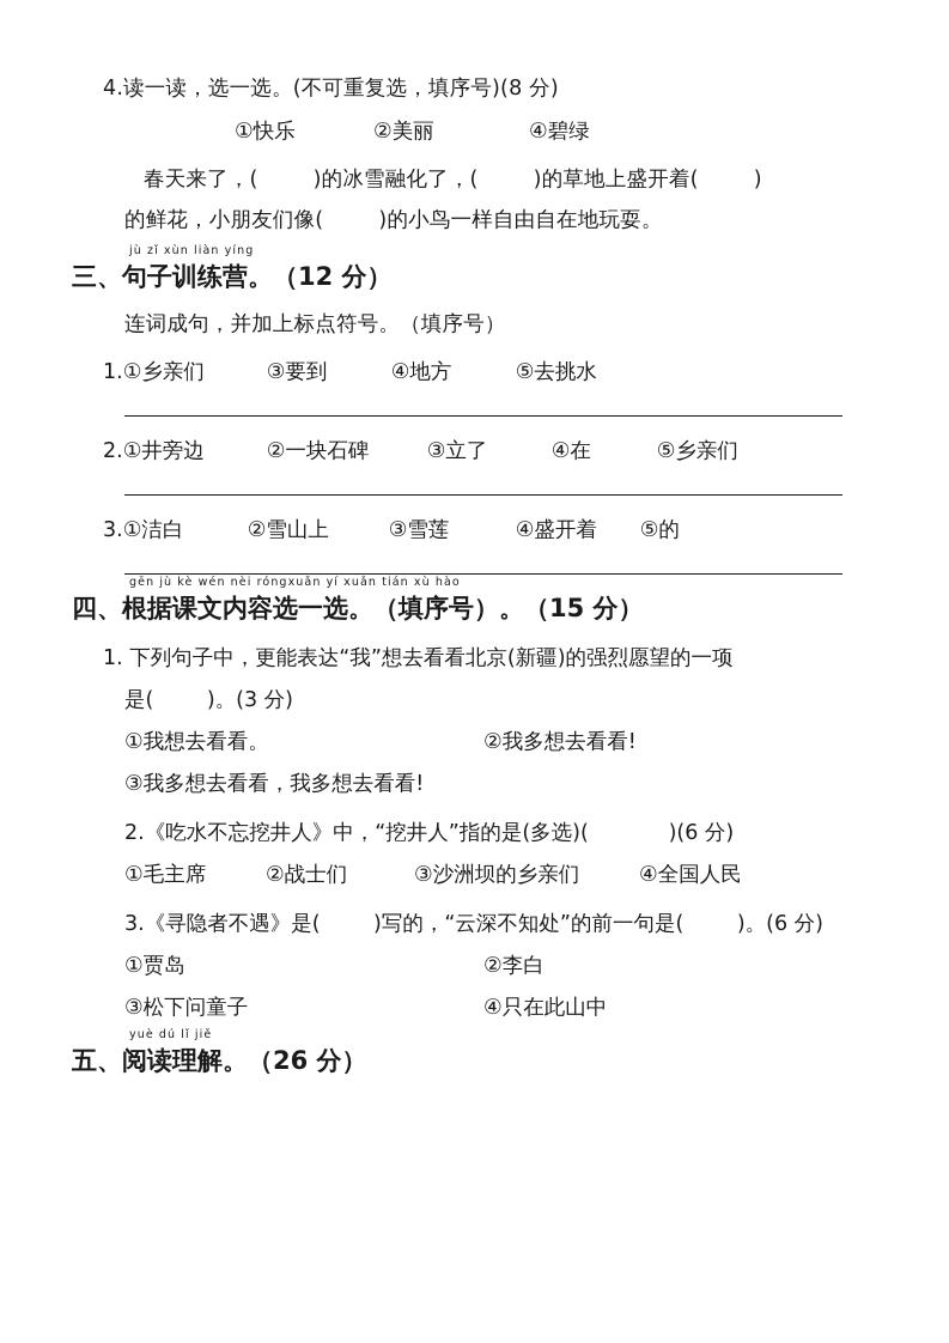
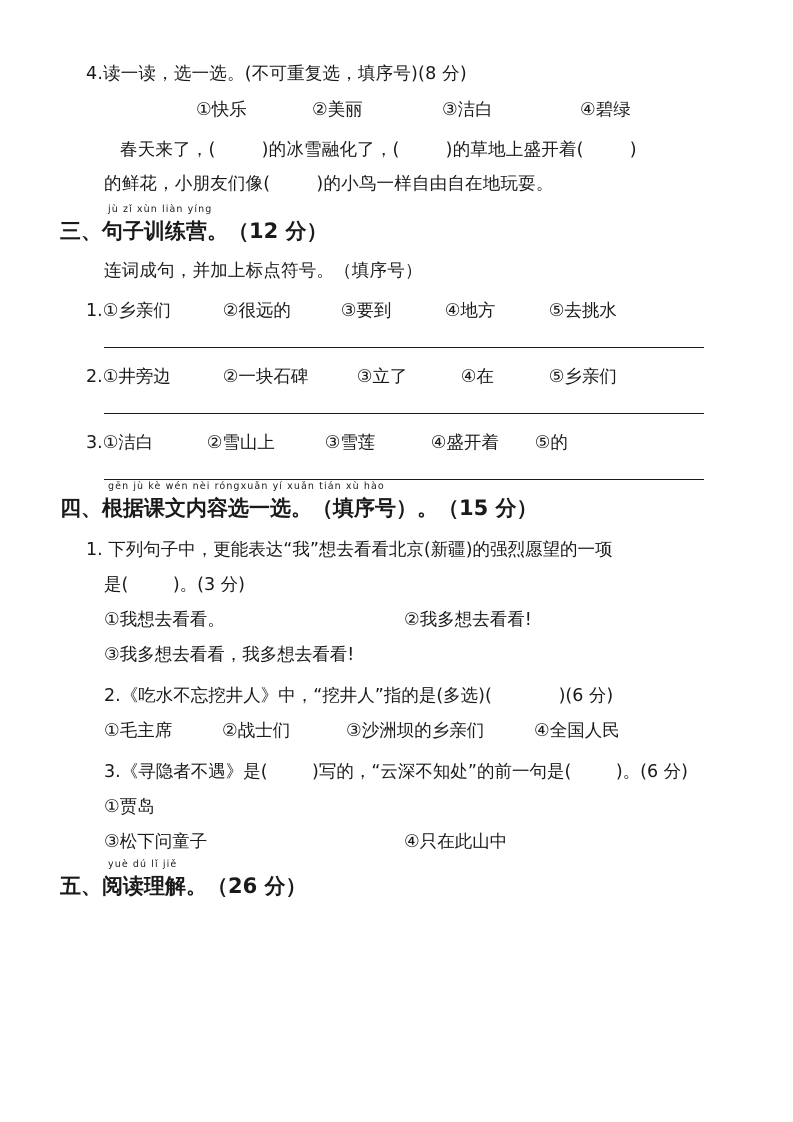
  4.读一读，选一选。(不可重复选，填序号)(8 分)
  ①快乐
  ②美丽
+ ③洁白
  ④碧绿
  春天来了，( )的冰雪融化了，( )的草地上盛开着( )
  的鲜花，小朋友们像( )的小鸟一样自由自在地玩耍。
  jù zǐ xùn liàn yíng
  三、句子训练营。（12 分）
  连词成句，并加上标点符号。（填序号）
  1.
  ①乡亲们
+ ②很远的
  ③要到
  ④地方
  ⑤去挑水
  2.
  ①井旁边
  ②一块石碑
  ③立了
  ④在
  ⑤乡亲们
  3.
  ①洁白
  ②雪山上
  ③雪莲
  ④盛开着
  ⑤的
  gēn jù kè wén nèi róngxuǎn yí xuǎn tián xù hào
  四、根据课文内容选一选。（填序号）。（15 分）
  1. 下列句子中，更能表达“我”想去看看北京(新疆)的强烈愿望的一项
  是( )。(3 分)
  ①我想去看看。
  ②我多想去看看!
  ③我多想去看看，我多想去看看!
  2.《吃水不忘挖井人》中，“挖井人”指的是(多选)( )(6 分)
  ①毛主席
  ②战士们
  ③沙洲坝的乡亲们
  ④全国人民
  3.《寻隐者不遇》是( )写的，“云深不知处”的前一句是( )。(6 分)
  ①贾岛
- ②李白
  ③松下问童子
  ④只在此山中
  yuè dú lǐ jiě
  五、阅读理解。（26 分）
